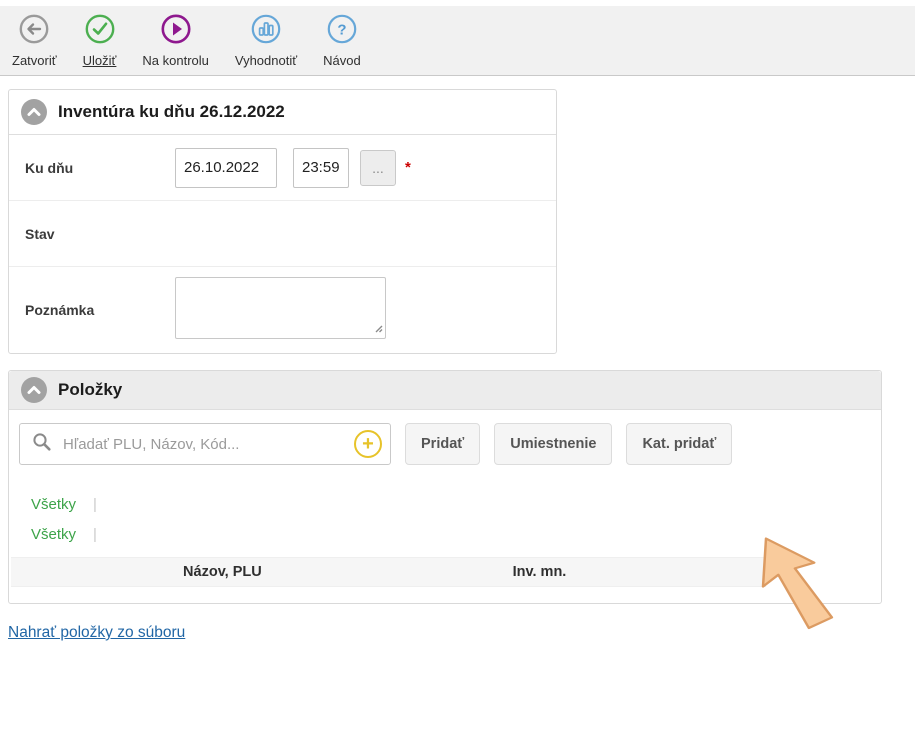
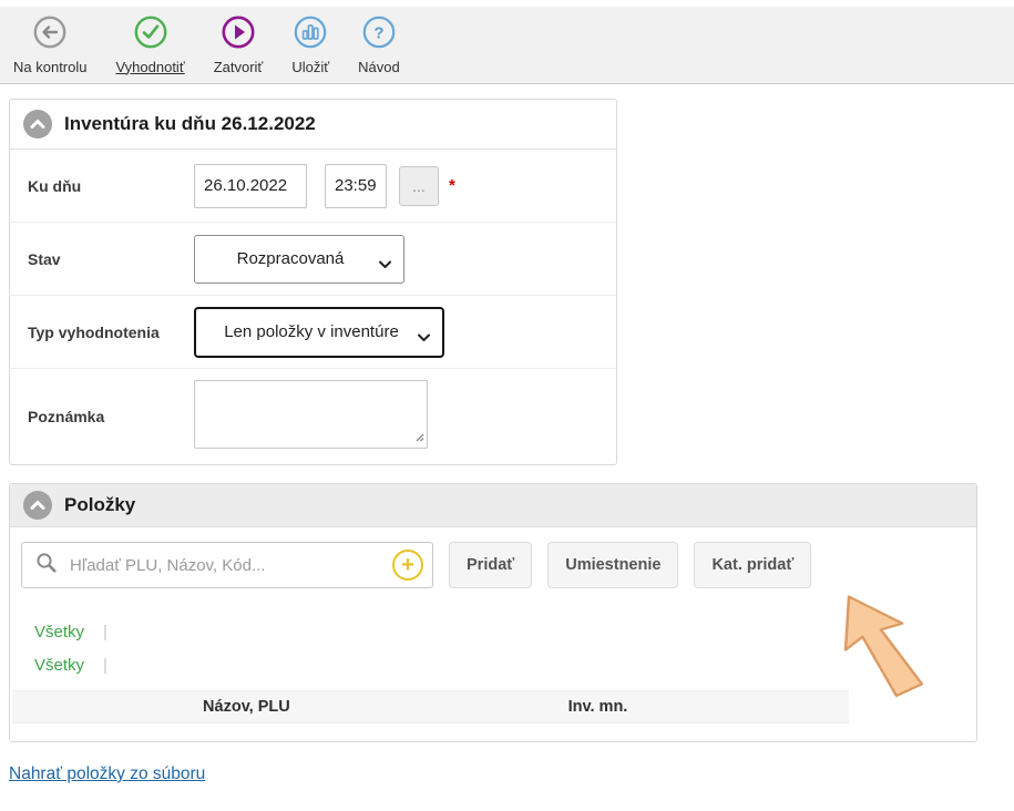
- Zatvoriť
+ Na kontrolu
- Uložiť
+ Vyhodnotiť
- Na kontrolu
+ Zatvoriť
- Vyhodnotiť
+ Uložiť
  ?
  Návod
  Inventúra ku dňu 26.12.2022
  Ku dňu
  26.10.2022
  23:59
  ...
  *
  Stav
+ Rozpracovaná
+ Typ vyhodnotenia
+ Len položky v inventúre
  Poznámka
  Položky
  Hľadať PLU, Názov, Kód...
  +
  Pridať
  Umiestnenie
  Kat. pridať
  Všetky
  |
  Všetky
  |
  Názov, PLU
  Inv. mn.
  Nahrať položky zo súboru
